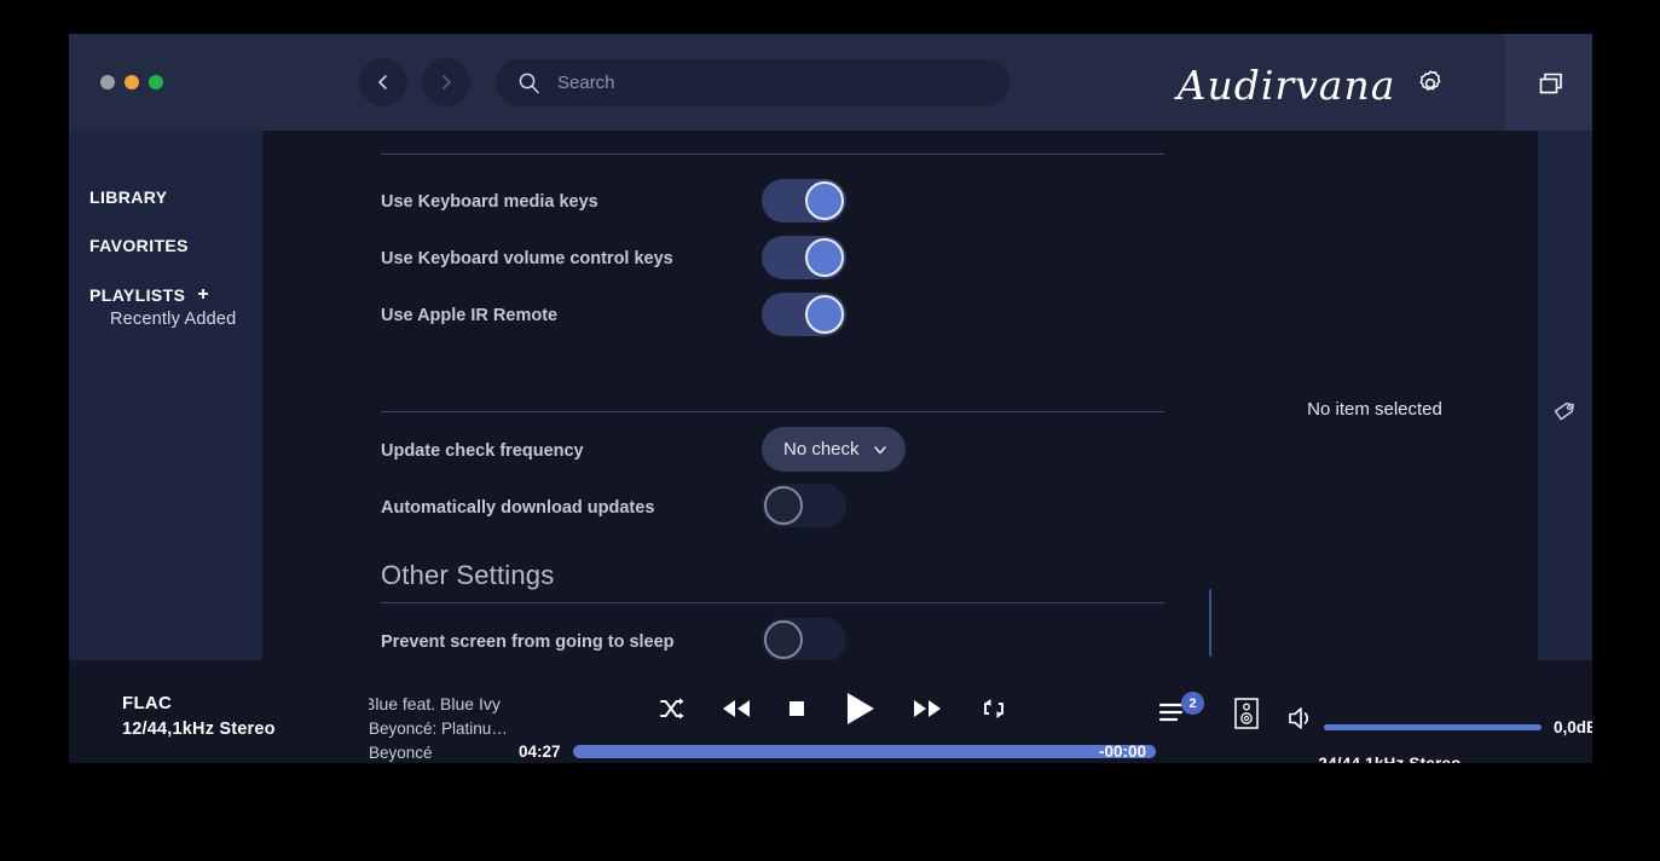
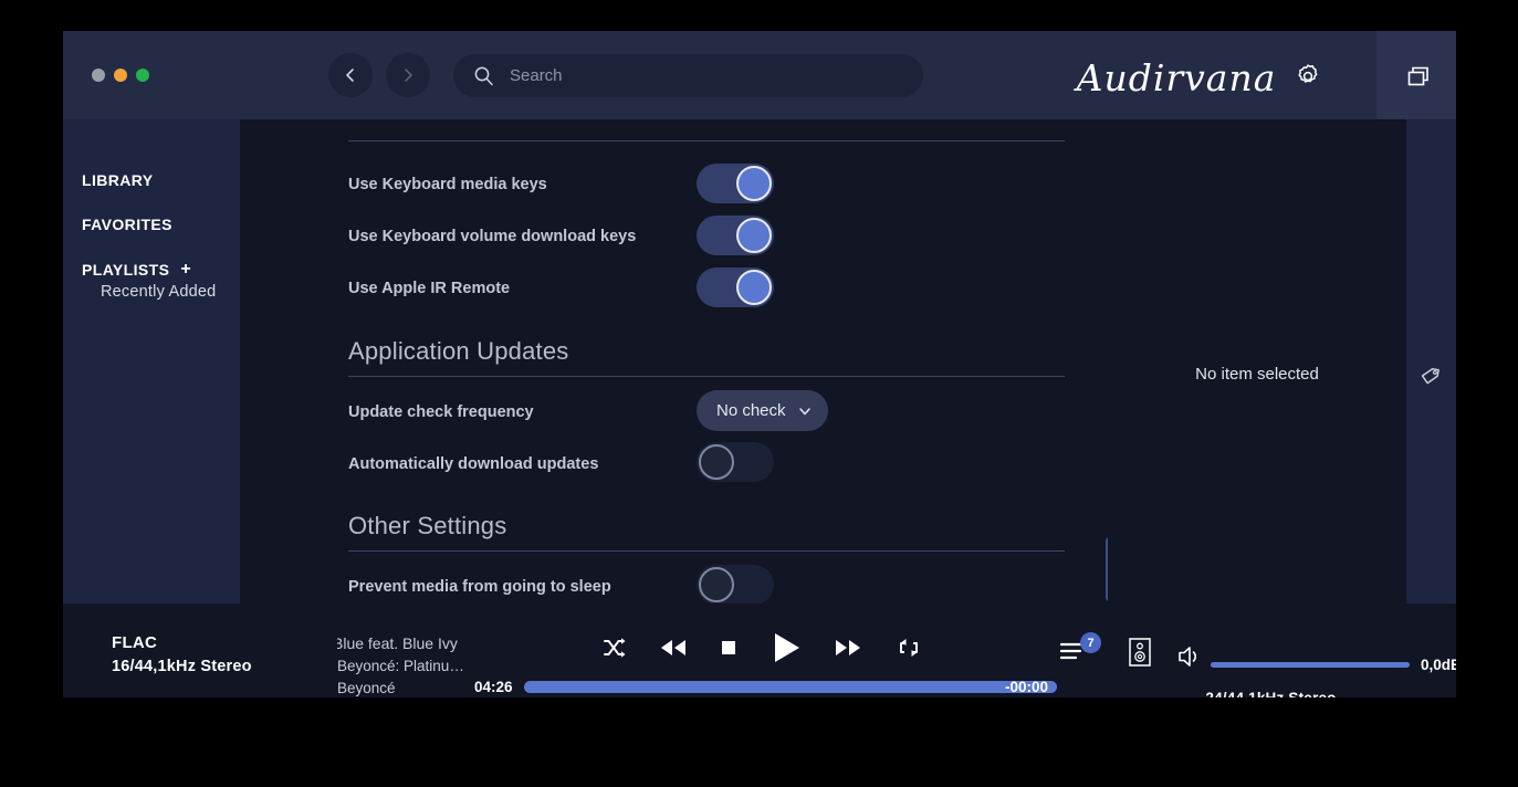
  Search
  Audirvana
  LIBRARY
  FAVORITES
  PLAYLISTS
  +
  Recently Added
  Use Keyboard media keys
- Use Keyboard volume control keys
+ Use Keyboard volume download keys
  Use Apple IR Remote
+ Application Updates
  Update check frequency
  No check
  Automatically download updates
  Other Settings
- Prevent screen from going to sleep
+ Prevent media from going to sleep
  No item selected
  FLAC
- 12/44,1kHz Stereo
+ 16/44,1kHz Stereo
  Blue feat. Blue Ivy
  Beyoncé: Platinu…
  Beyoncé
- 04:27
+ 04:26
  -00:00
- 2
+ 7
  0,0dB
